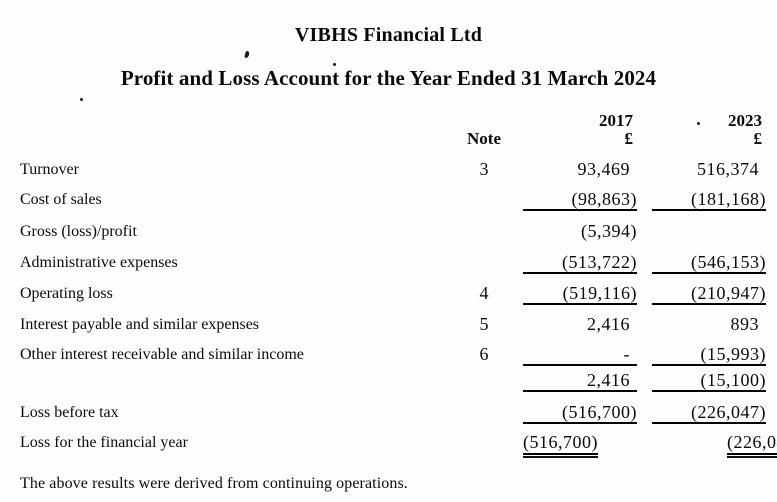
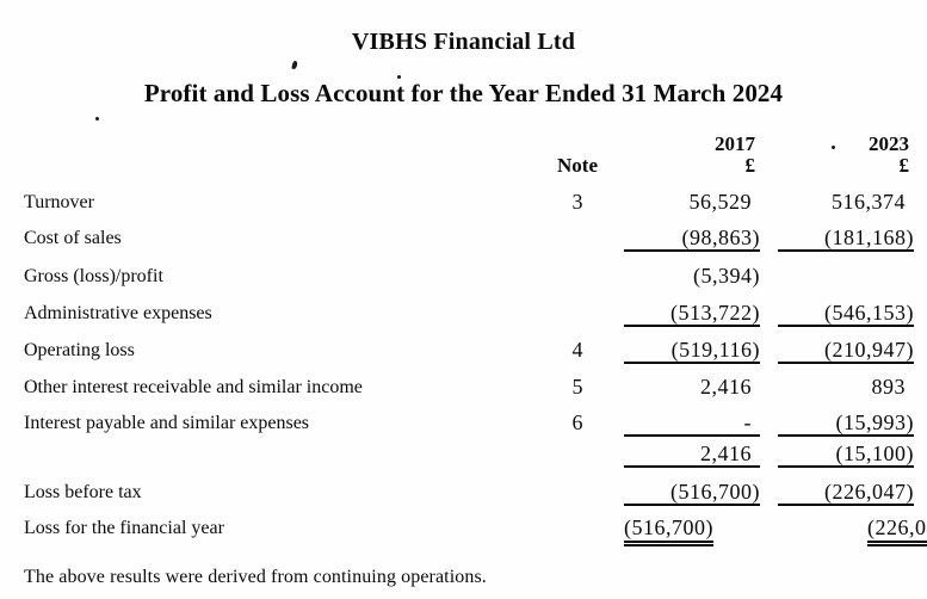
  VIBHS Financial Ltd
  Profit and Loss Account for the Year Ended 31 March 2024
  2017
  2023
  Note
  £
  £
  Turnover
  3
- 93,469
+ 56,529
  516,374
  Cost of sales
  (98,863)
  (181,168)
  Gross (loss)/profit
  (5,394)
  Administrative expenses
  (513,722)
  (546,153)
  Operating loss
  4
  (519,116)
  (210,947)
- Interest payable and similar expenses
+ Other interest receivable and similar income
  5
  2,416
  893
- Other interest receivable and similar income
+ Interest payable and similar expenses
  6
  -
  (15,993)
  2,416
  (15,100)
  Loss before tax
  (516,700)
  (226,047)
  Loss for the financial year
  (516,700) (226,0
  The above results were derived from continuing operations.
